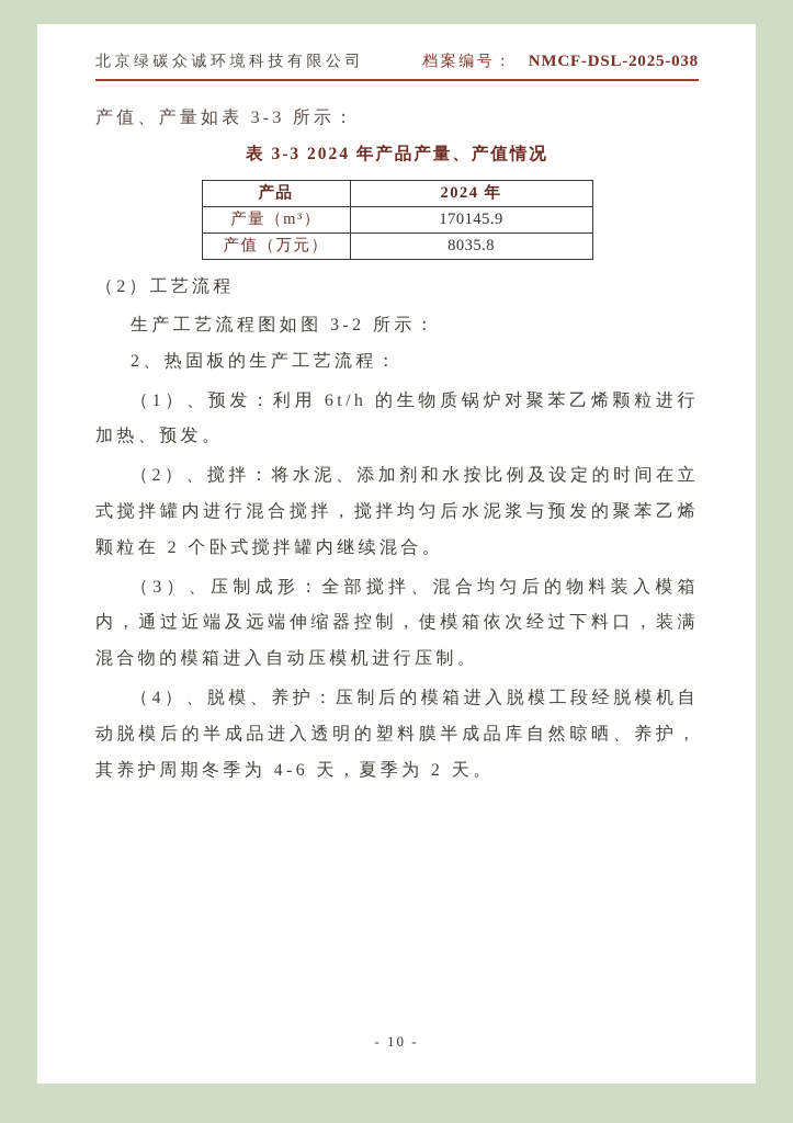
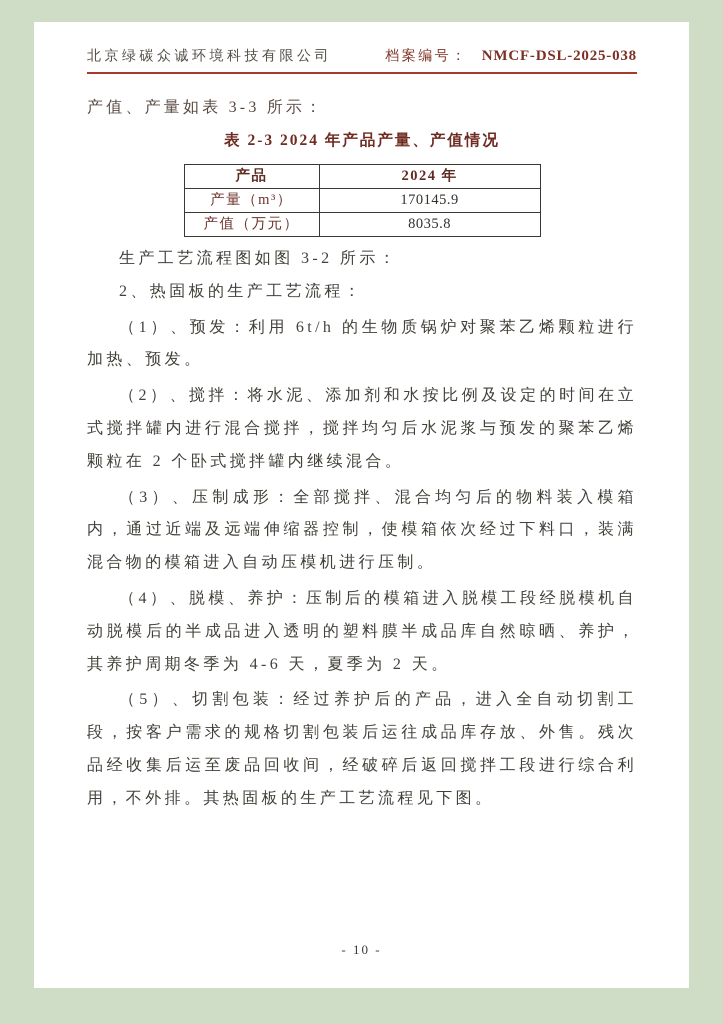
  北京绿碳众诚环境科技有限公司
  档案编号： NMCF-DSL-2025-038
  产值、产量如表 3-3 所示：
- 表 3-3 2024 年产品产量、产值情况
+ 表 2-3 2024 年产品产量、产值情况
  产品	2024 年
  产量（m³）	170145.9
  产值（万元）	8035.8
- （2）工艺流程
  生产工艺流程图如图 3-2 所示：
  2、热固板的生产工艺流程：
  （1）、预发：利用 6t/h 的生物质锅炉对聚苯乙烯颗粒进行加热、预发。
  （2）、搅拌：将水泥、添加剂和水按比例及设定的时间在立式搅拌罐内进行混合搅拌，搅拌均匀后水泥浆与预发的聚苯乙烯颗粒在 2 个卧式搅拌罐内继续混合。
  （3）、压制成形：全部搅拌、混合均匀后的物料装入模箱内，通过近端及远端伸缩器控制，使模箱依次经过下料口，装满混合物的模箱进入自动压模机进行压制。
  （4）、脱模、养护：压制后的模箱进入脱模工段经脱模机自动脱模后的半成品进入透明的塑料膜半成品库自然晾晒、养护，其养护周期冬季为 4-6 天，夏季为 2 天。
+ （5）、切割包装：经过养护后的产品，进入全自动切割工段，按客户需求的规格切割包装后运往成品库存放、外售。残次品经收集后运至废品回收间，经破碎后返回搅拌工段进行综合利用，不外排。其热固板的生产工艺流程见下图。
  - 10 -
